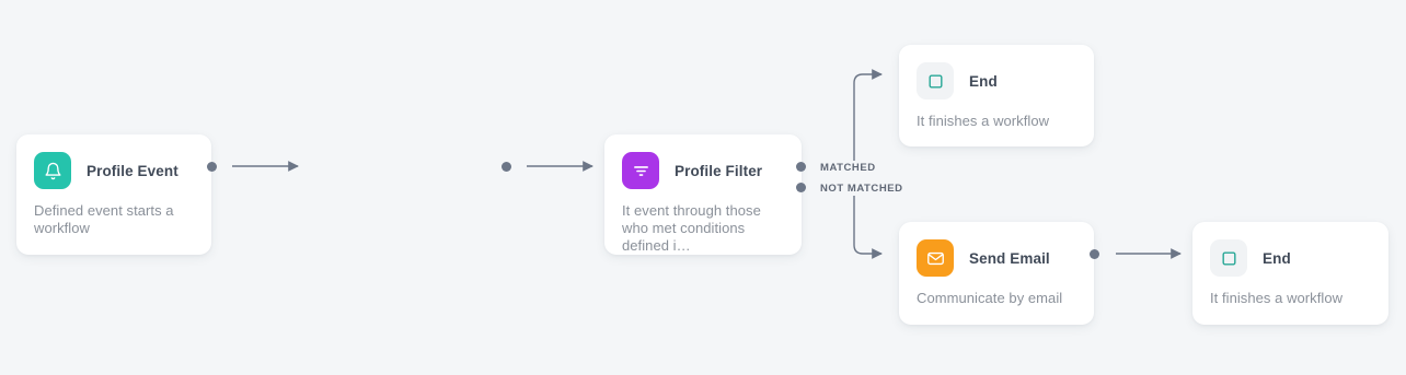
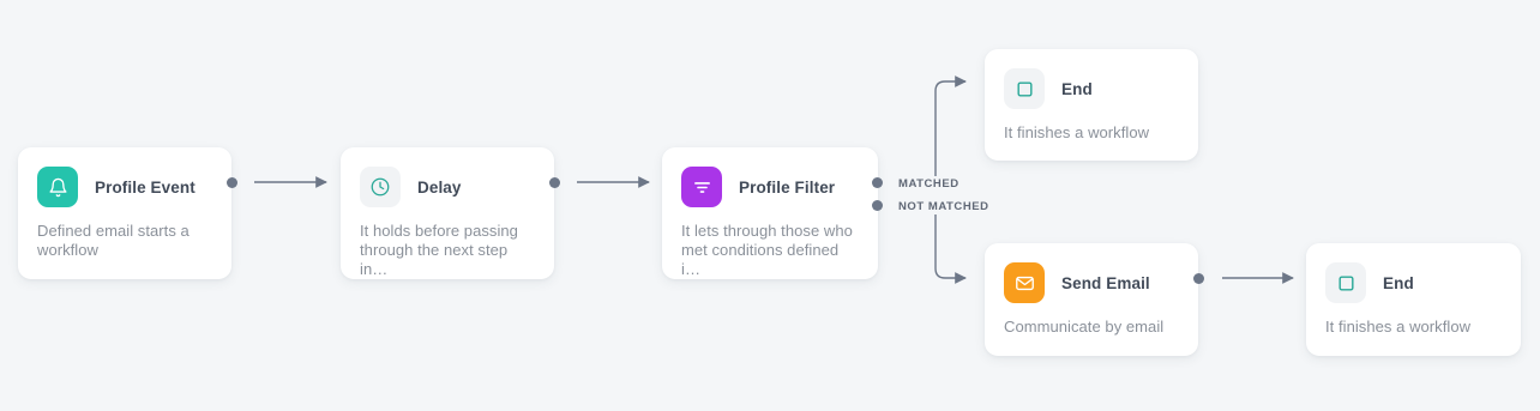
  Profile Event
- Defined event starts a workflow
+ Defined email starts a workflow
+ Delay
+ It holds before passing through the next step in…
  Profile Filter
- It event through those who met conditions defined i…
+ It lets through those who met conditions defined i…
  MATCHED
  NOT MATCHED
  End
  It finishes a workflow
  Send Email
  Communicate by email
  End
  It finishes a workflow
